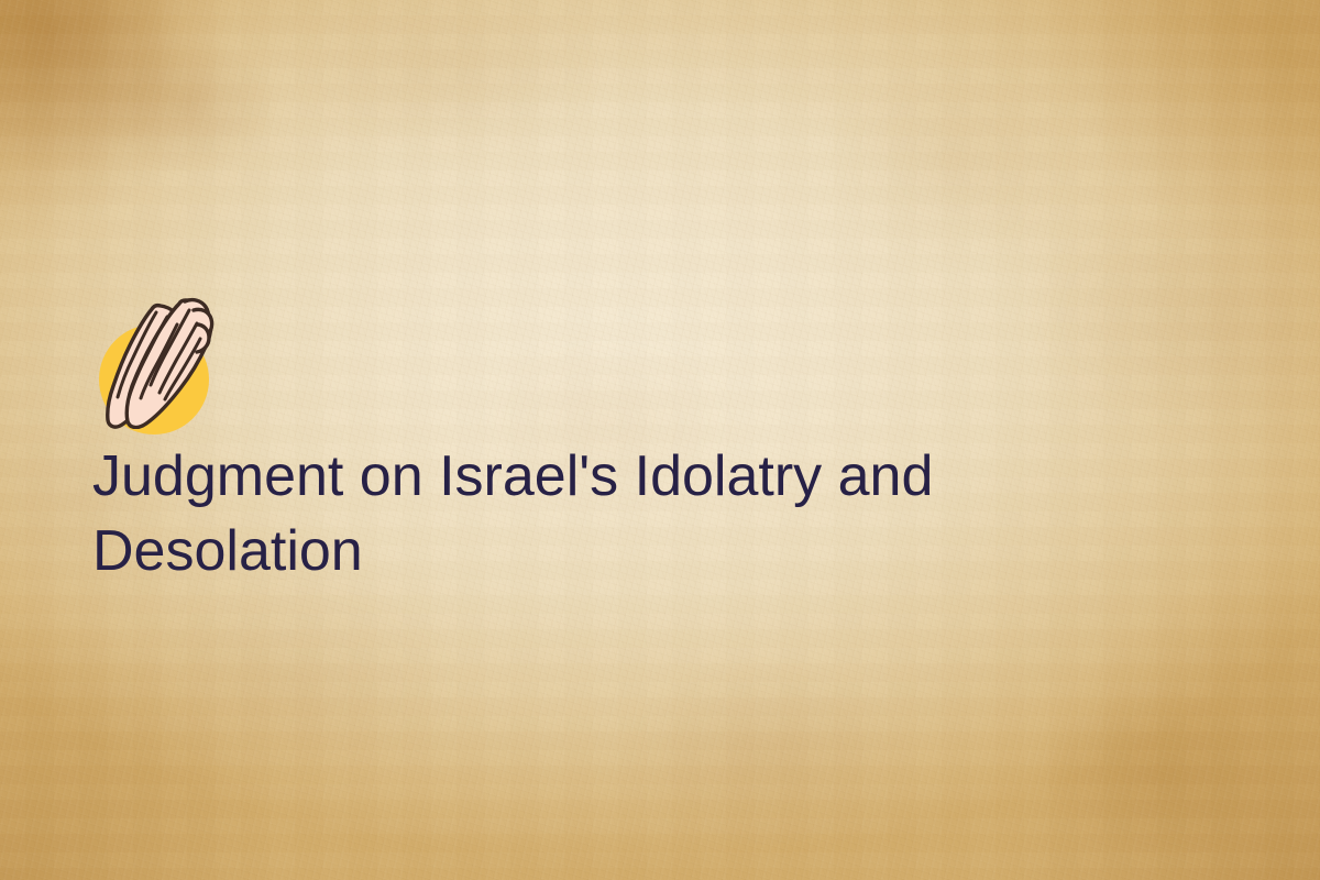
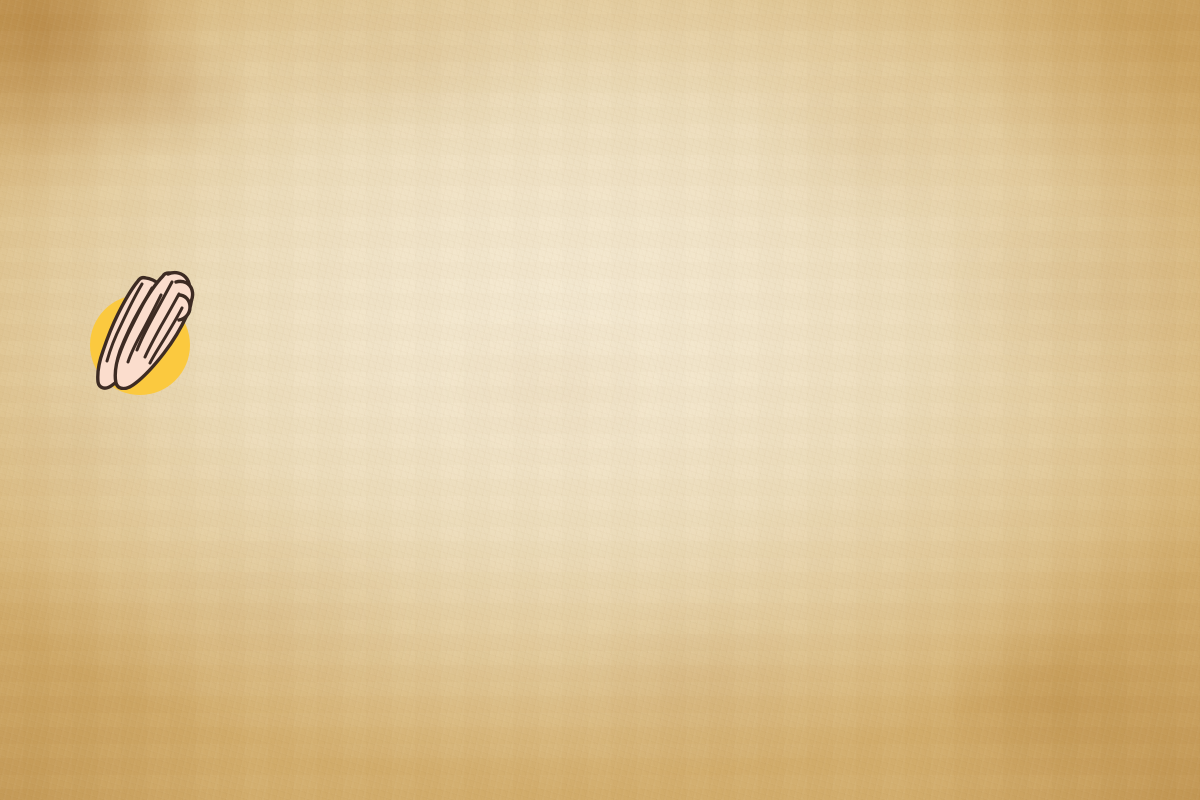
- Judgment on Israel's Idolatry and Desolation
